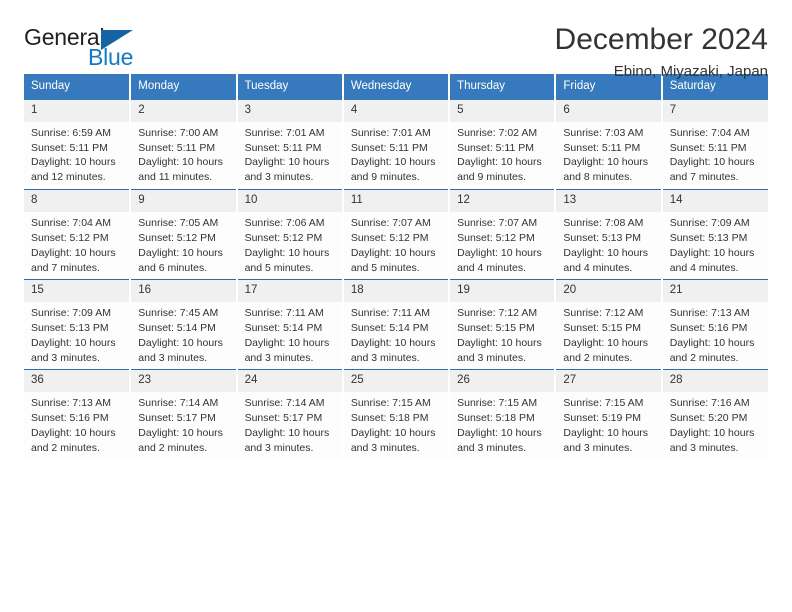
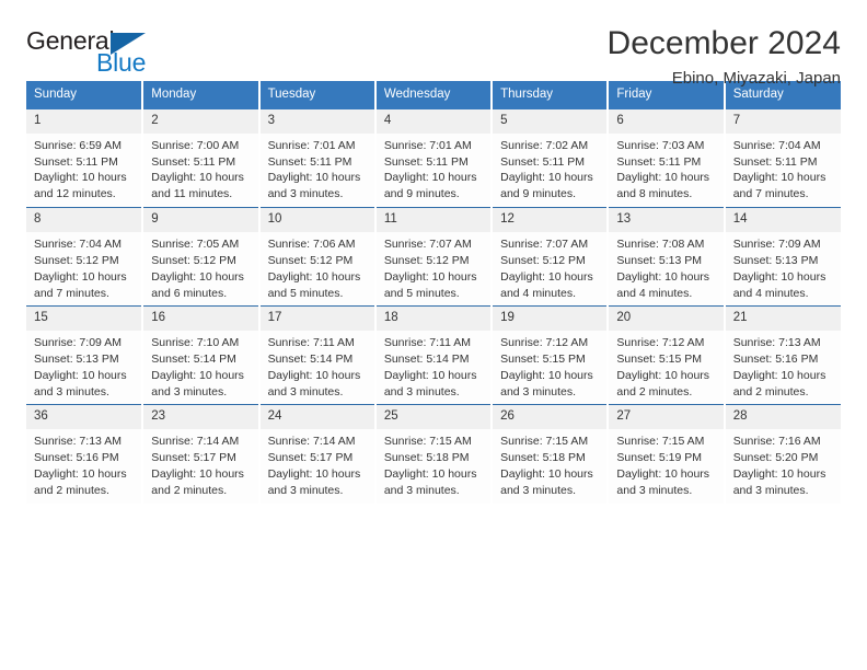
  General
  Blue
  December 2024
  Ebino, Miyazaki, Japan
  Sunday	Monday	Tuesday	Wednesday	Thursday	Friday	Saturday
  1Sunrise: 6:59 AMSunset: 5:11 PMDaylight: 10 hoursand 12 minutes.	2Sunrise: 7:00 AMSunset: 5:11 PMDaylight: 10 hoursand 11 minutes.	3Sunrise: 7:01 AMSunset: 5:11 PMDaylight: 10 hoursand 3 minutes.	4Sunrise: 7:01 AMSunset: 5:11 PMDaylight: 10 hoursand 9 minutes.	5Sunrise: 7:02 AMSunset: 5:11 PMDaylight: 10 hoursand 9 minutes.	6Sunrise: 7:03 AMSunset: 5:11 PMDaylight: 10 hoursand 8 minutes.	7Sunrise: 7:04 AMSunset: 5:11 PMDaylight: 10 hoursand 7 minutes.
  8Sunrise: 7:04 AMSunset: 5:12 PMDaylight: 10 hoursand 7 minutes.	9Sunrise: 7:05 AMSunset: 5:12 PMDaylight: 10 hoursand 6 minutes.	10Sunrise: 7:06 AMSunset: 5:12 PMDaylight: 10 hoursand 5 minutes.	11Sunrise: 7:07 AMSunset: 5:12 PMDaylight: 10 hoursand 5 minutes.	12Sunrise: 7:07 AMSunset: 5:12 PMDaylight: 10 hoursand 4 minutes.	13Sunrise: 7:08 AMSunset: 5:13 PMDaylight: 10 hoursand 4 minutes.	14Sunrise: 7:09 AMSunset: 5:13 PMDaylight: 10 hoursand 4 minutes.
- 15Sunrise: 7:09 AMSunset: 5:13 PMDaylight: 10 hoursand 3 minutes.	16Sunrise: 7:45 AMSunset: 5:14 PMDaylight: 10 hoursand 3 minutes.	17Sunrise: 7:11 AMSunset: 5:14 PMDaylight: 10 hoursand 3 minutes.	18Sunrise: 7:11 AMSunset: 5:14 PMDaylight: 10 hoursand 3 minutes.	19Sunrise: 7:12 AMSunset: 5:15 PMDaylight: 10 hoursand 3 minutes.	20Sunrise: 7:12 AMSunset: 5:15 PMDaylight: 10 hoursand 2 minutes.	21Sunrise: 7:13 AMSunset: 5:16 PMDaylight: 10 hoursand 2 minutes.
+ 15Sunrise: 7:09 AMSunset: 5:13 PMDaylight: 10 hoursand 3 minutes.	16Sunrise: 7:10 AMSunset: 5:14 PMDaylight: 10 hoursand 3 minutes.	17Sunrise: 7:11 AMSunset: 5:14 PMDaylight: 10 hoursand 3 minutes.	18Sunrise: 7:11 AMSunset: 5:14 PMDaylight: 10 hoursand 3 minutes.	19Sunrise: 7:12 AMSunset: 5:15 PMDaylight: 10 hoursand 3 minutes.	20Sunrise: 7:12 AMSunset: 5:15 PMDaylight: 10 hoursand 2 minutes.	21Sunrise: 7:13 AMSunset: 5:16 PMDaylight: 10 hoursand 2 minutes.
  36Sunrise: 7:13 AMSunset: 5:16 PMDaylight: 10 hoursand 2 minutes.	23Sunrise: 7:14 AMSunset: 5:17 PMDaylight: 10 hoursand 2 minutes.	24Sunrise: 7:14 AMSunset: 5:17 PMDaylight: 10 hoursand 3 minutes.	25Sunrise: 7:15 AMSunset: 5:18 PMDaylight: 10 hoursand 3 minutes.	26Sunrise: 7:15 AMSunset: 5:18 PMDaylight: 10 hoursand 3 minutes.	27Sunrise: 7:15 AMSunset: 5:19 PMDaylight: 10 hoursand 3 minutes.	28Sunrise: 7:16 AMSunset: 5:20 PMDaylight: 10 hoursand 3 minutes.
